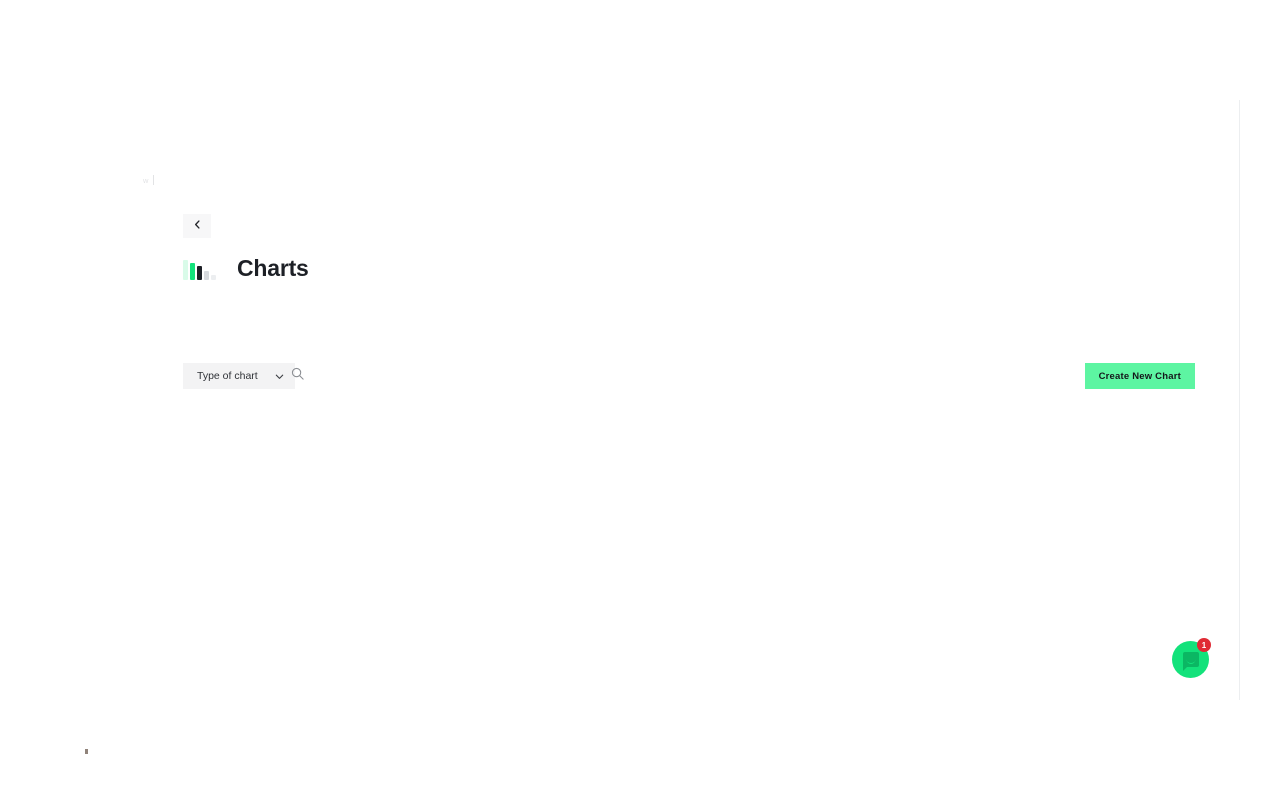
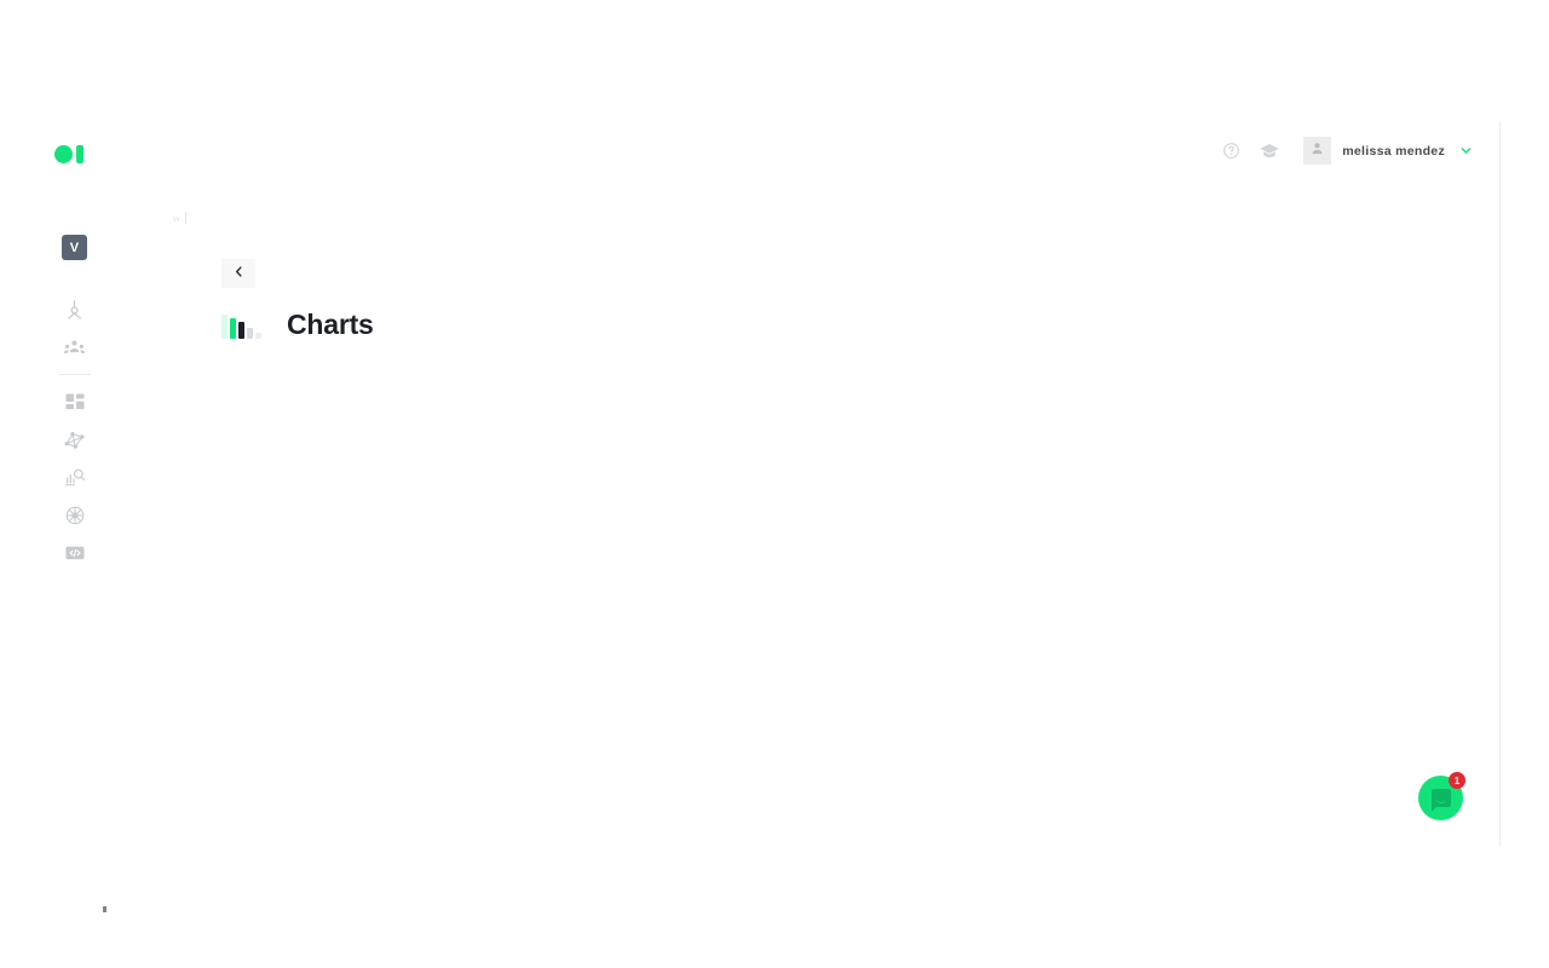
+ V
+ melissa mendez
  w
  Charts
- Type of chart
- Create New Chart
  1
